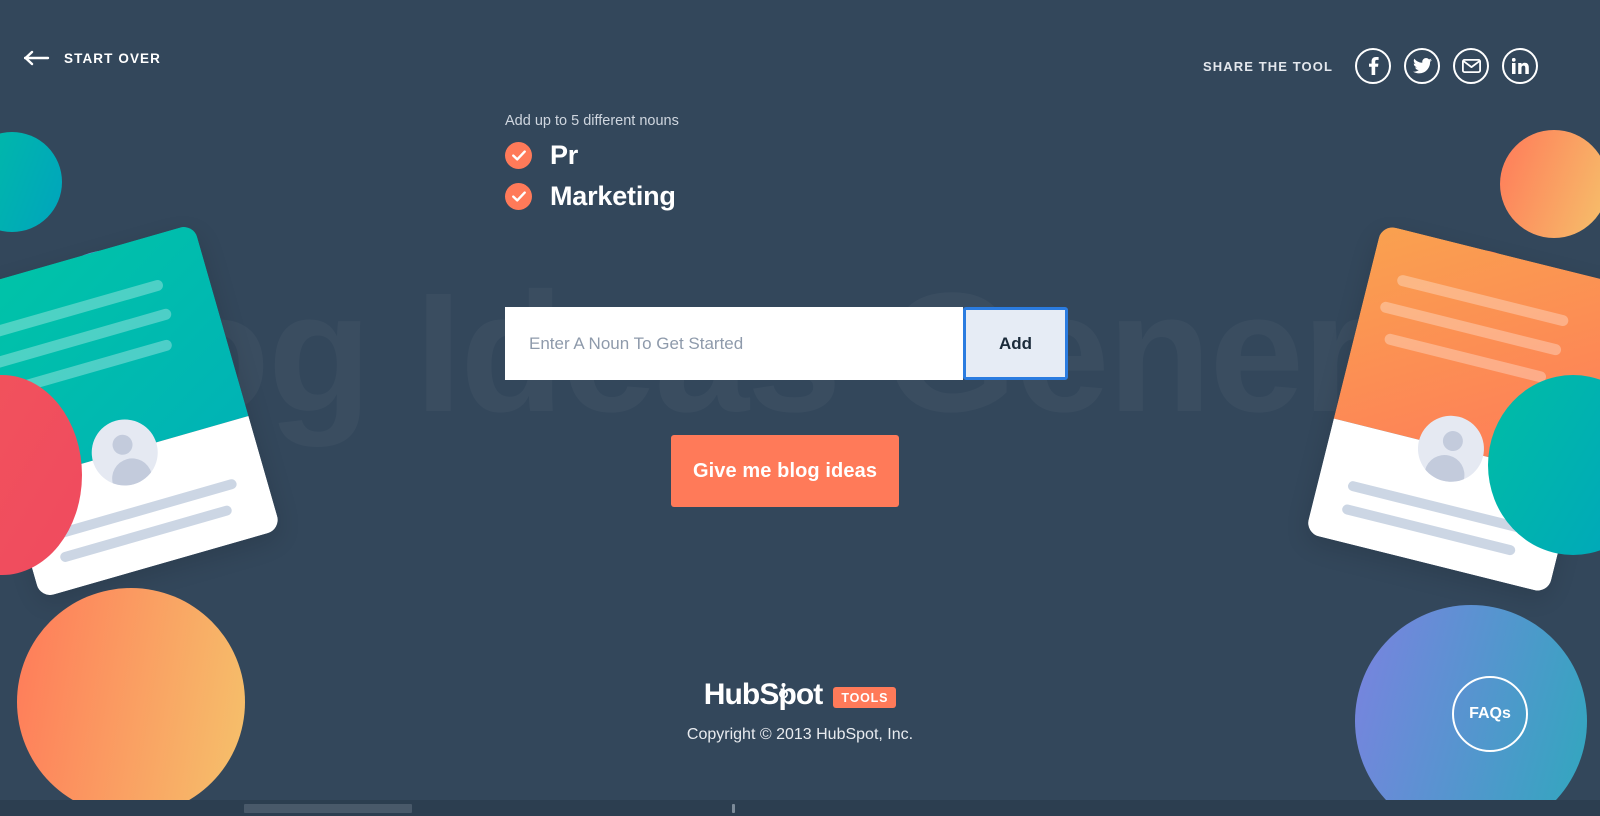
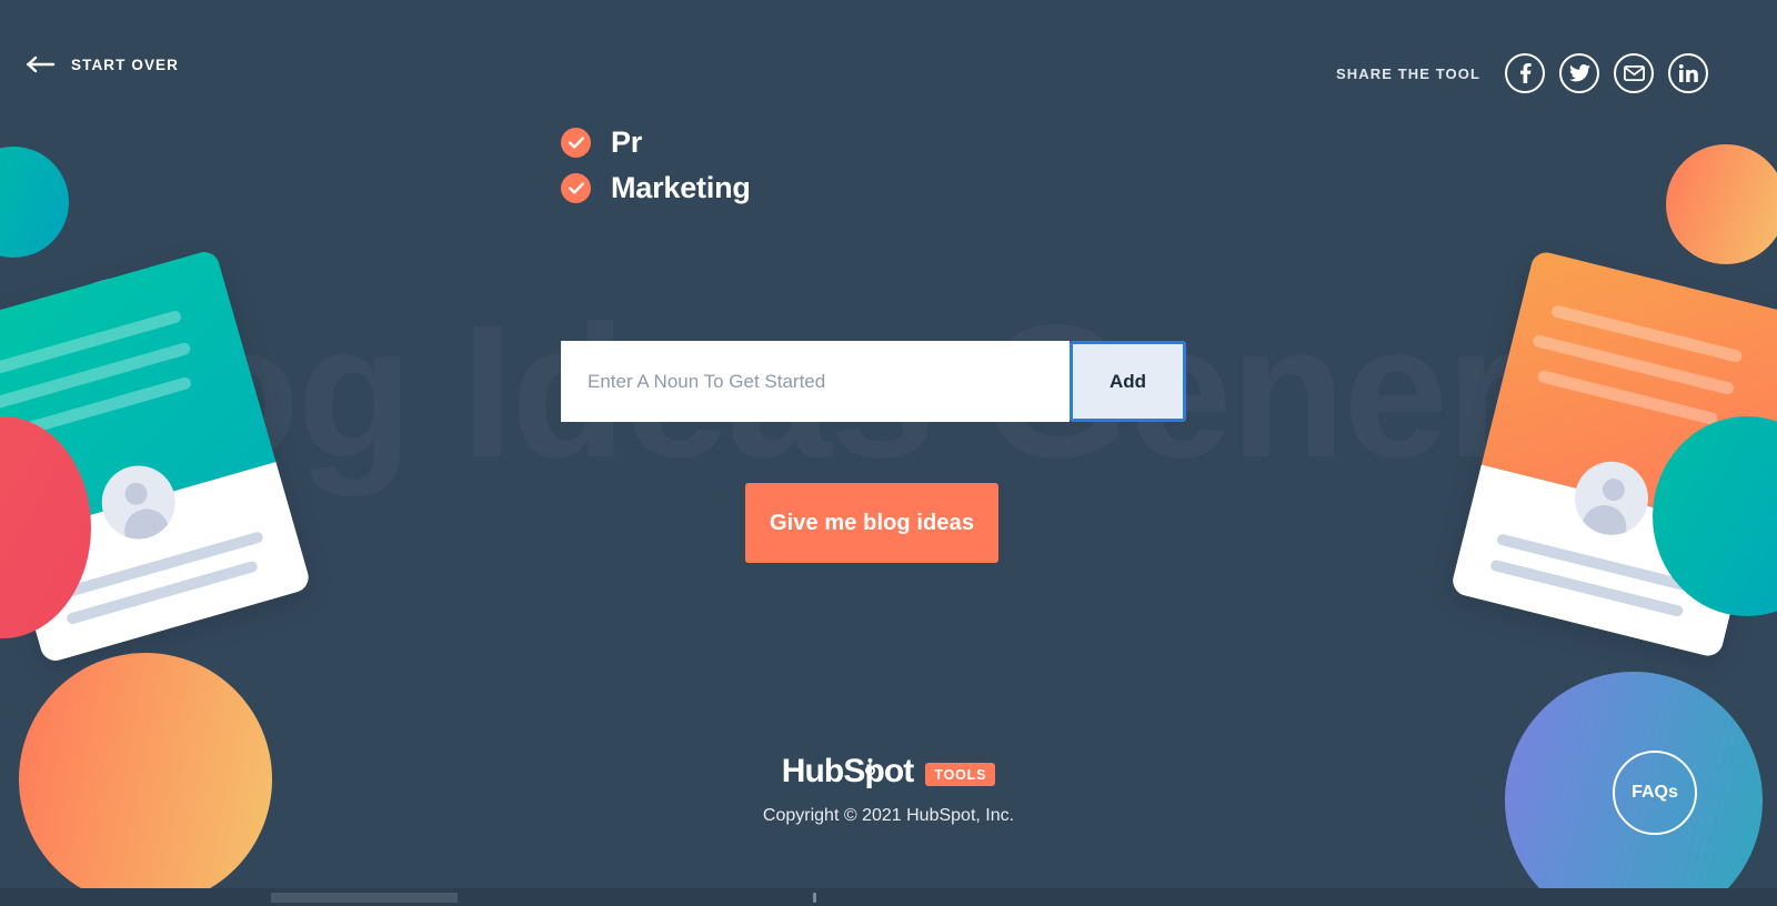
  START OVER
  SHARE THE TOOL
- Add up to 5 different nouns
  Pr
  Marketing
  Enter A Noun To Get Started
  Add
  Give me blog ideas
  HubSot
  TOOLS
- Copyright © 2013 HubSpot, Inc.
+ Copyright © 2021 HubSpot, Inc.
  FAQs
